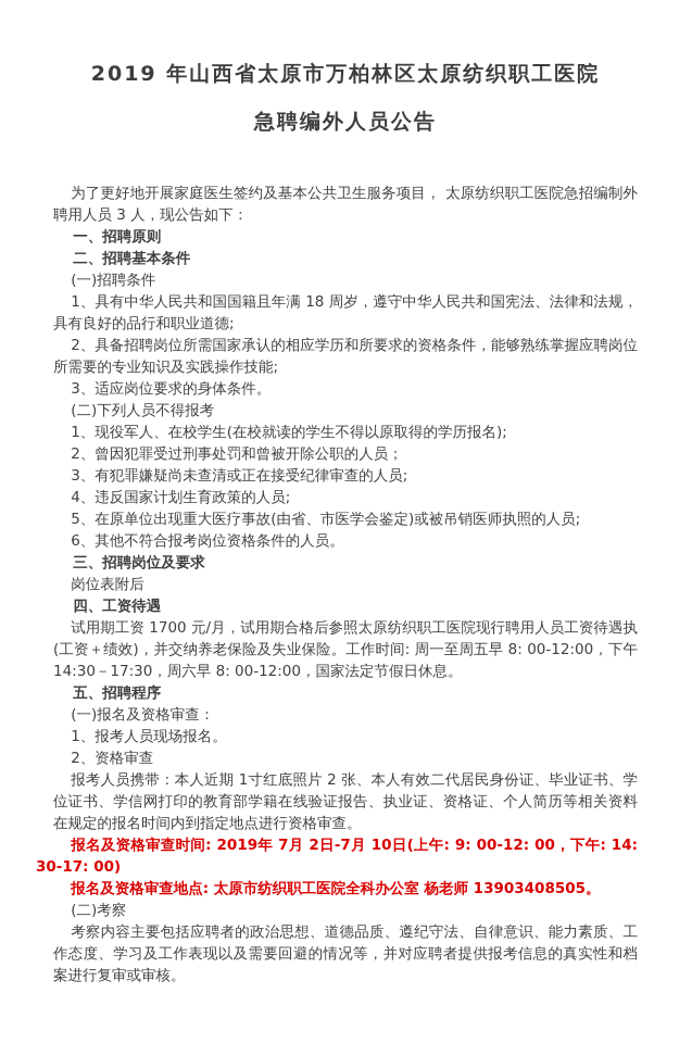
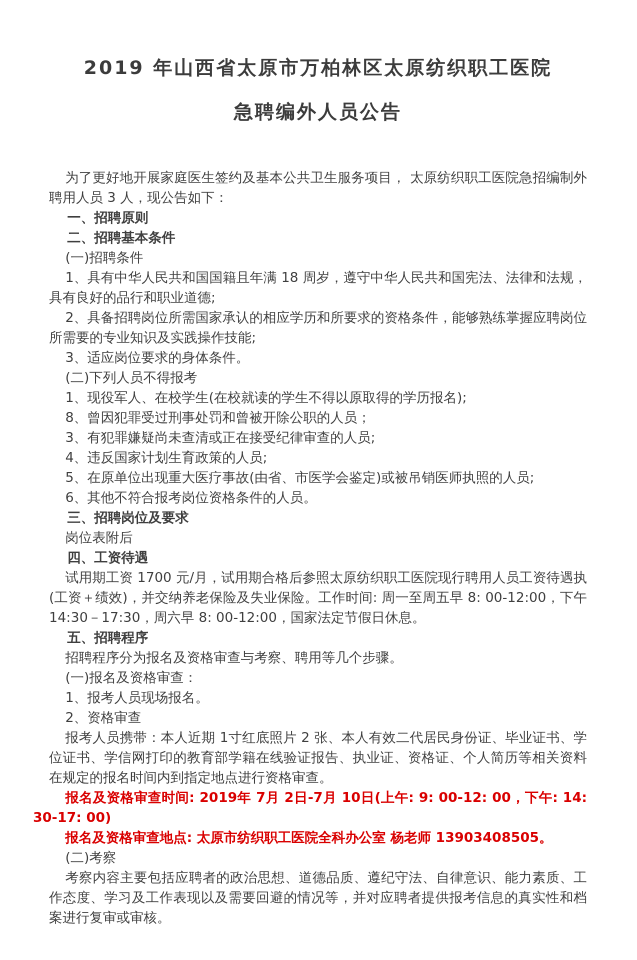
  2019 年山西省太原市万柏林区太原纺织职工医院
  急聘编外人员公告
  为了更好地开展家庭医生签约及基本公共卫生服务项目， 太原纺织职工医院急招编制外聘用人员 3 人，现公告如下：
  一、招聘原则
  二、招聘基本条件
  (一)招聘条件
  1、具有中华人民共和国国籍且年满 18 周岁，遵守中华人民共和国宪法、法律和法规，具有良好的品行和职业道德;
  2、具备招聘岗位所需国家承认的相应学历和所要求的资格条件，能够熟练掌握应聘岗位所需要的专业知识及实践操作技能;
  3、适应岗位要求的身体条件。
  (二)下列人员不得报考
  1、现役军人、在校学生(在校就读的学生不得以原取得的学历报名);
- 2、曾因犯罪受过刑事处罚和曾被开除公职的人员；
+ 8、曾因犯罪受过刑事处罚和曾被开除公职的人员；
  3、有犯罪嫌疑尚未查清或正在接受纪律审查的人员;
  4、违反国家计划生育政策的人员;
  5、在原单位出现重大医疗事故(由省、市医学会鉴定)或被吊销医师执照的人员;
  6、其他不符合报考岗位资格条件的人员。
  三、招聘岗位及要求
  岗位表附后
  四、工资待遇
  试用期工资 1700 元/月，试用期合格后参照太原纺织职工医院现行聘用人员工资待遇执(工资＋绩效)，并交纳养老保险及失业保险。工作时间: 周一至周五早 8: 00-12:00，下午 14:30－17:30，周六早 8: 00-12:00，国家法定节假日休息。
  五、招聘程序
+ 招聘程序分为报名及资格审查与考察、聘用等几个步骤。
  (一)报名及资格审查：
  1、报考人员现场报名。
  2、资格审查
  报考人员携带：本人近期 1寸红底照片 2 张、本人有效二代居民身份证、毕业证书、学位证书、学信网打印的教育部学籍在线验证报告、执业证、资格证、个人简历等相关资料在规定的报名时间内到指定地点进行资格审查。
  报名及资格审查时间: 2019年 7月 2日-7月 10日(上午: 9: 00-12: 00，下午: 14: 30-17: 00)
  报名及资格审查地点: 太原市纺织职工医院全科办公室 杨老师 13903408505。
  (二)考察
  考察内容主要包括应聘者的政治思想、道德品质、遵纪守法、自律意识、能力素质、工作态度、学习及工作表现以及需要回避的情况等，并对应聘者提供报考信息的真实性和档案进行复审或审核。
